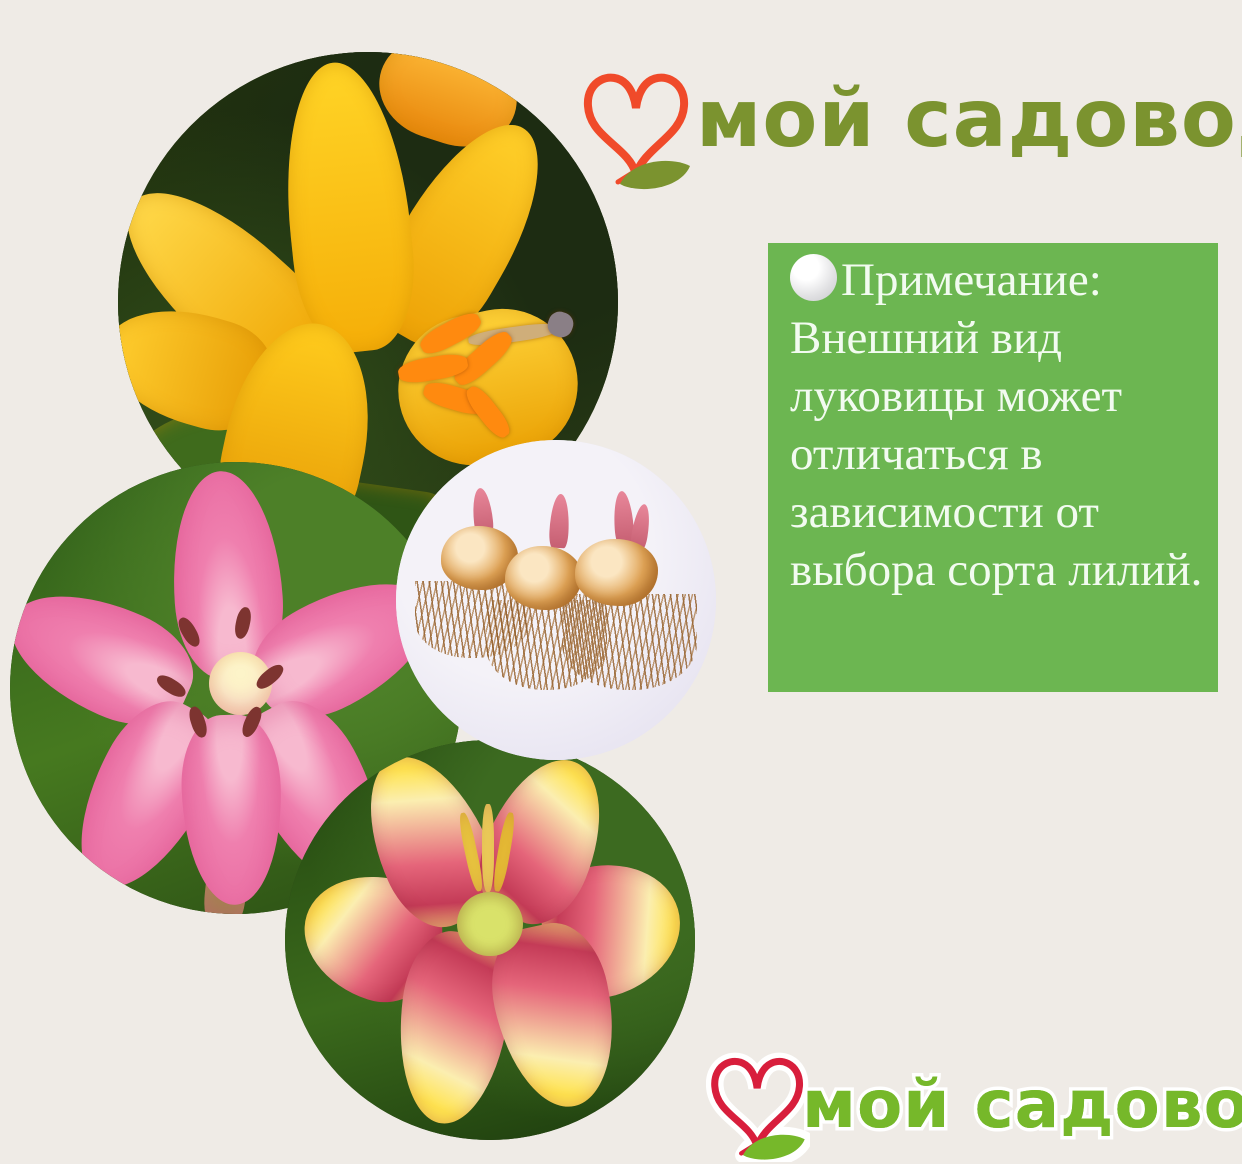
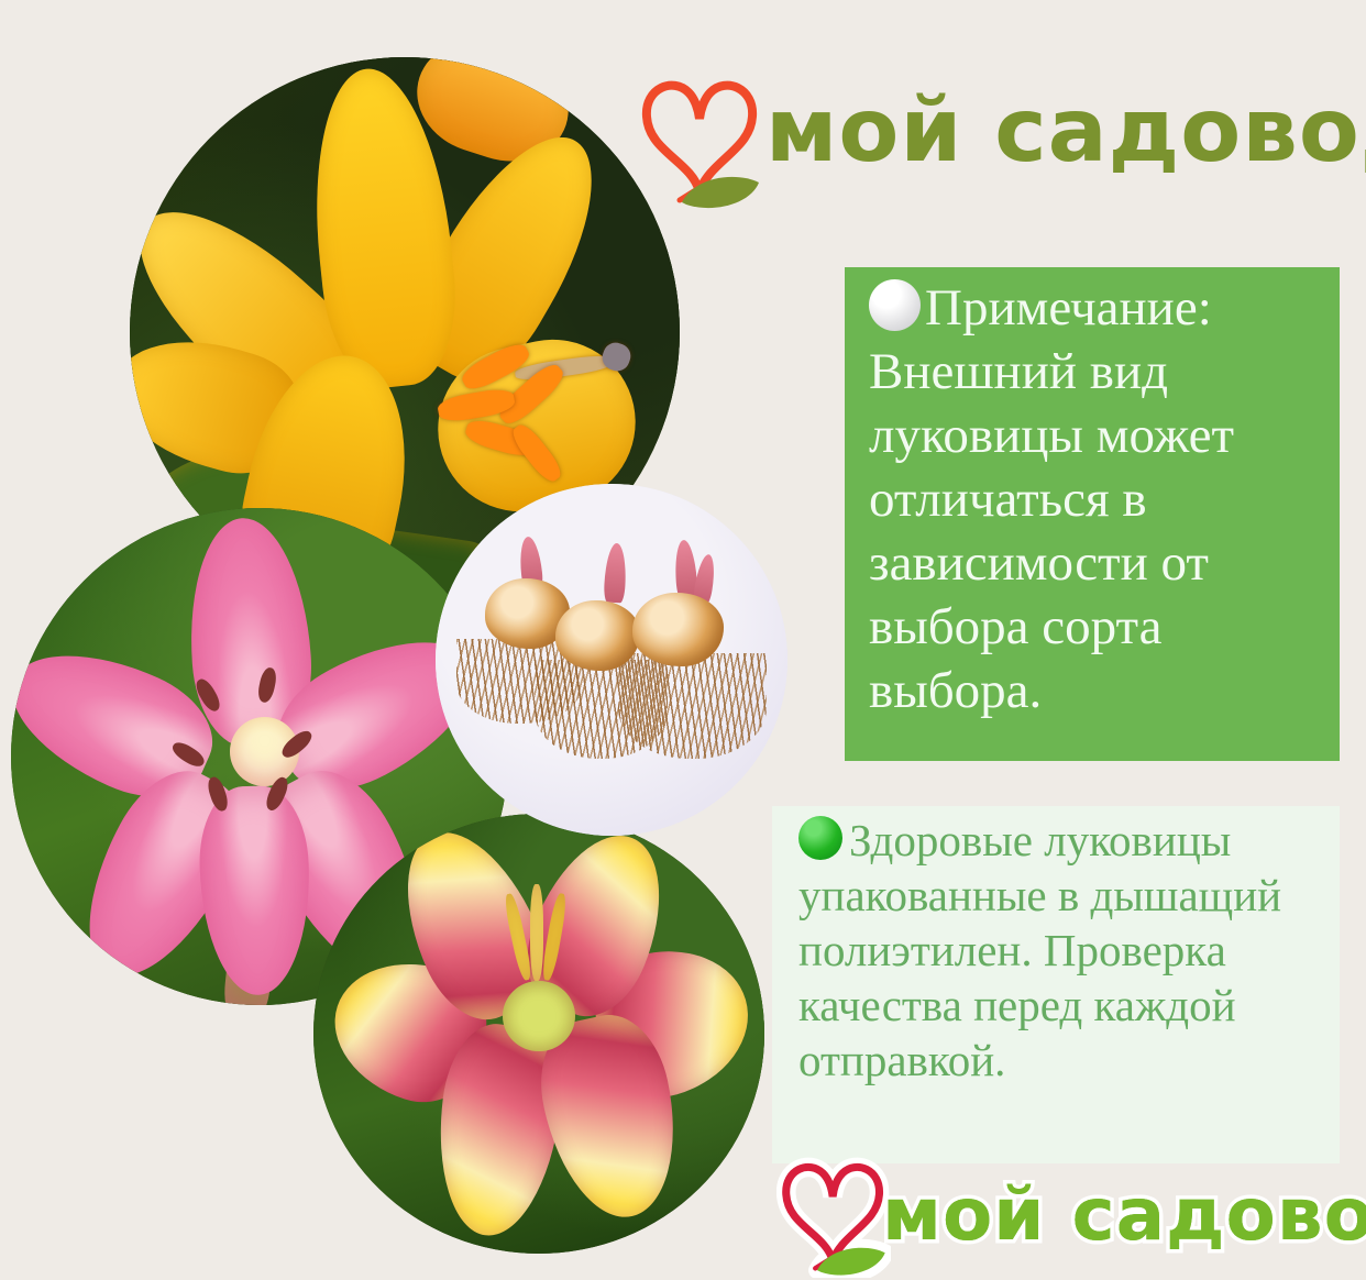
  мой садово
- Примечание: Внешний вид луковицы может отличаться в зависимости от выбора сорта лилий.
+ Примечание: Внешний вид луковицы может отличаться в зависимости от выбора сорта выбора.
+ Здоровые луковицы упакованные в дышащий полиэтилен. Проверка качества перед каждой отправкой.
  мой садово
